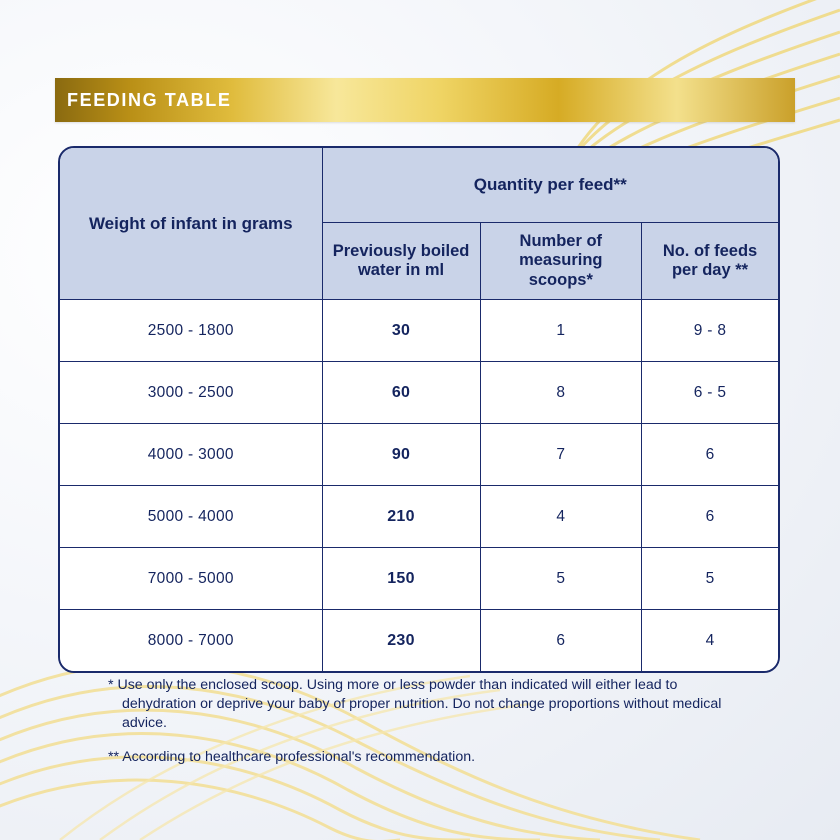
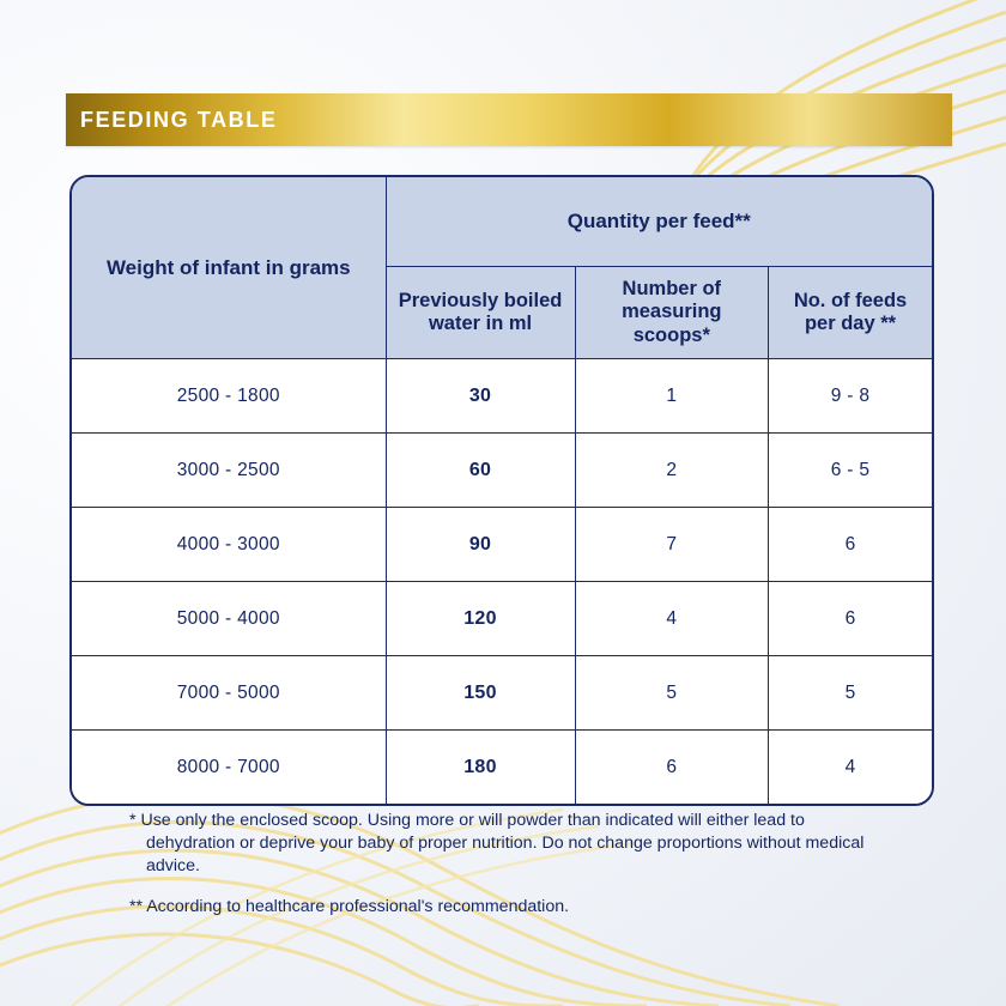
  FEEDING TABLE
  Weight of infant in grams	Quantity per feed**
  Previously boiled water in ml	Number of measuring scoops*	No. of feeds per day **
  2500 - 1800	30	1	9 - 8
- 3000 - 2500	60	8	6 - 5
+ 3000 - 2500	60	2	6 - 5
  4000 - 3000	90	7	6
- 5000 - 4000	210	4	6
+ 5000 - 4000	120	4	6
  7000 - 5000	150	5	5
- 8000 - 7000	230	6	4
+ 8000 - 7000	180	6	4
- * Use only the enclosed scoop. Using more or less powder than indicated will either lead to dehydration or deprive your baby of proper nutrition. Do not change proportions without medical advice.
+ * Use only the enclosed scoop. Using more or will powder than indicated will either lead to dehydration or deprive your baby of proper nutrition. Do not change proportions without medical advice.
  ** According to healthcare professional's recommendation.
